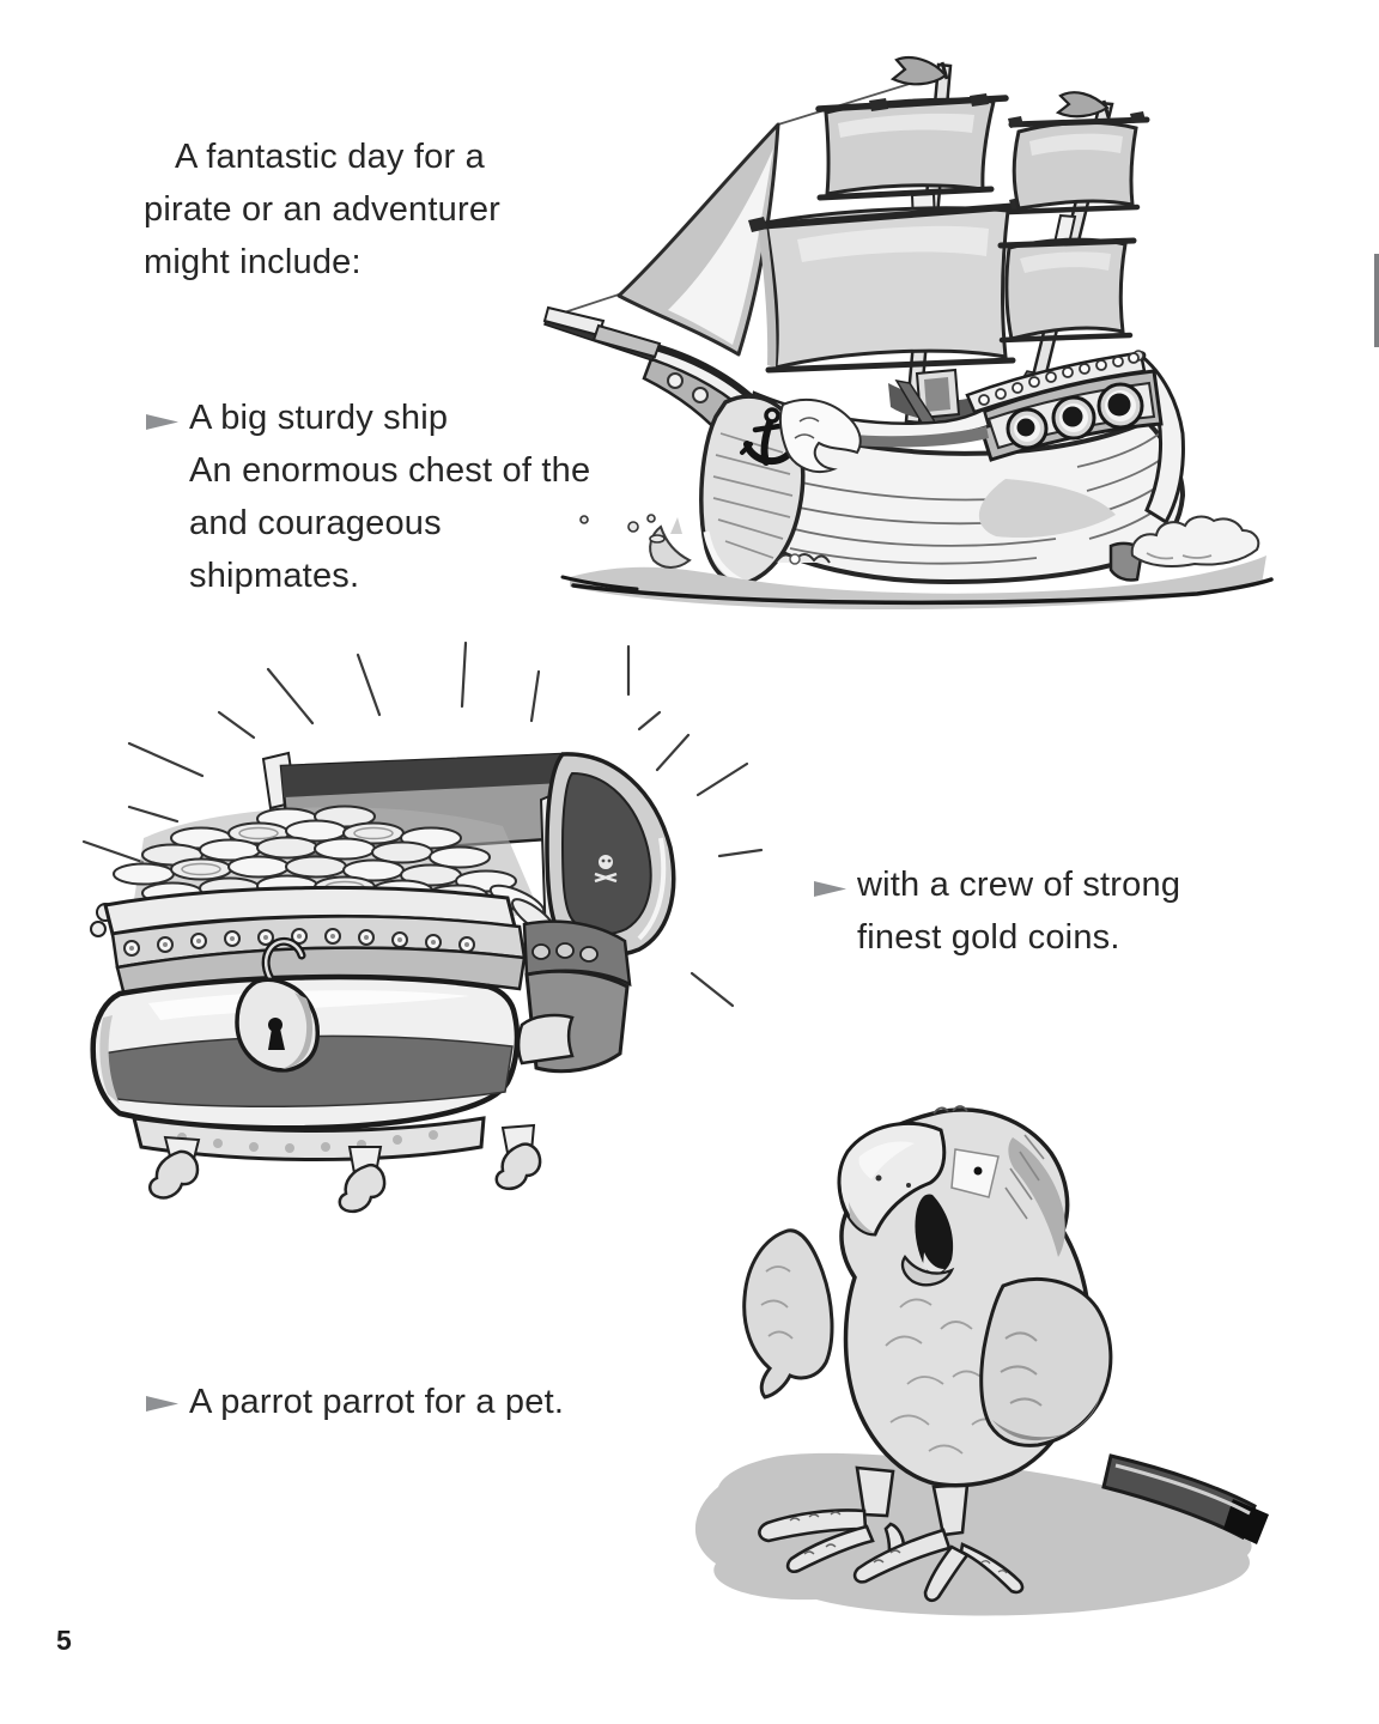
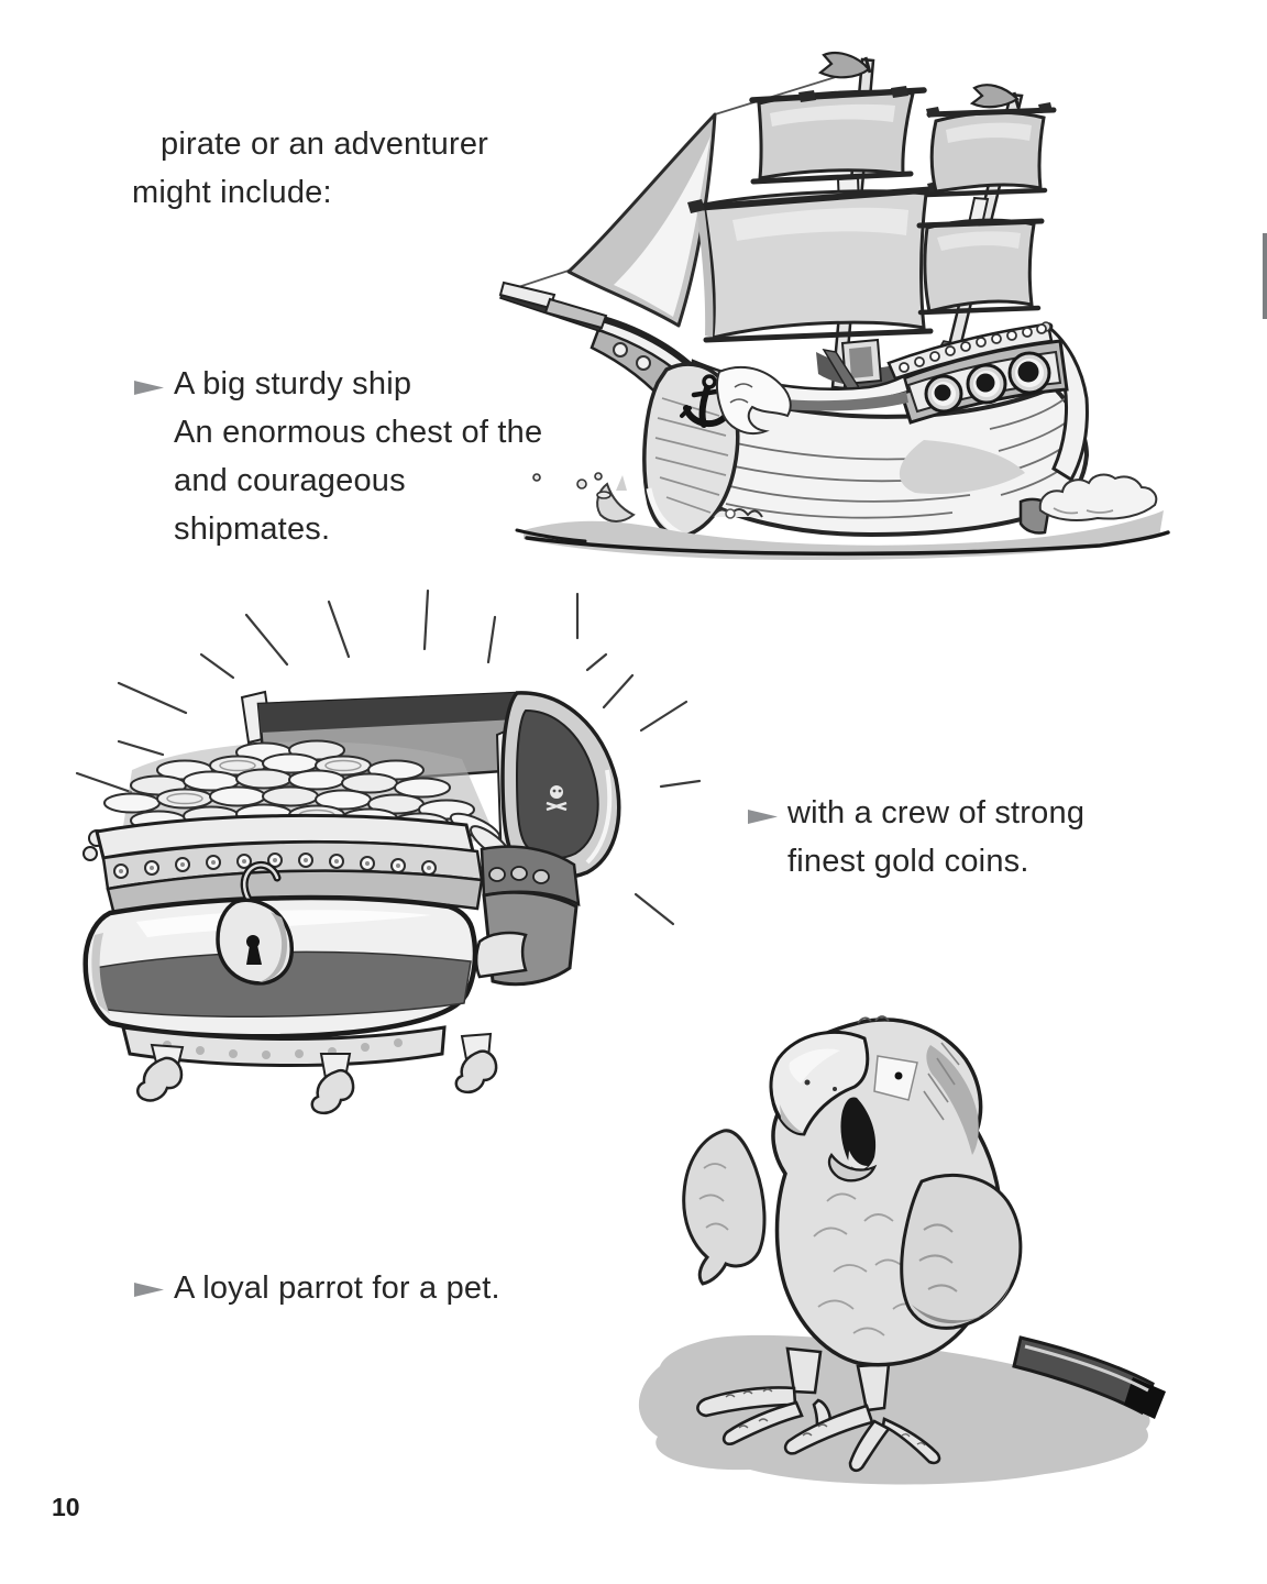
- A fantastic day for a
  pirate or an adventurer
  might include:
  A big sturdy ship
  An enormous chest of the
  and courageous
  shipmates.
  with a crew of strong
  finest gold coins.
- A parrot parrot for a pet.
+ A loyal parrot for a pet.
- 5
+ 10
